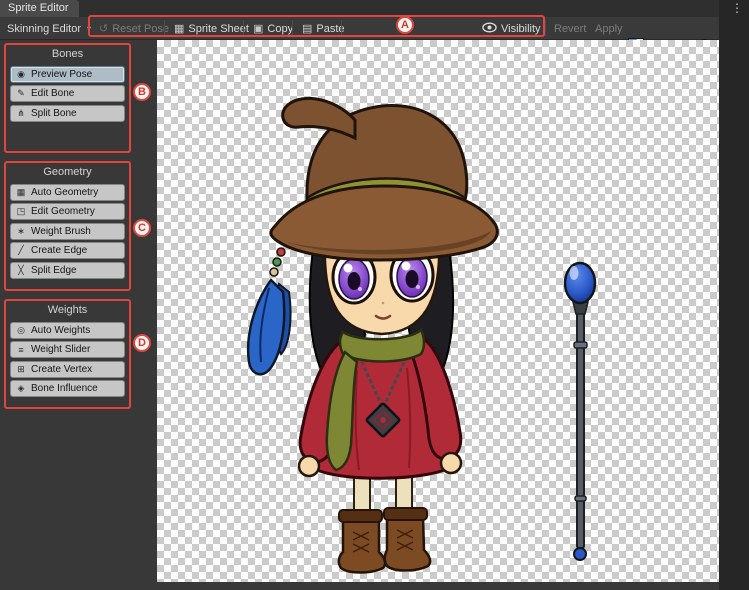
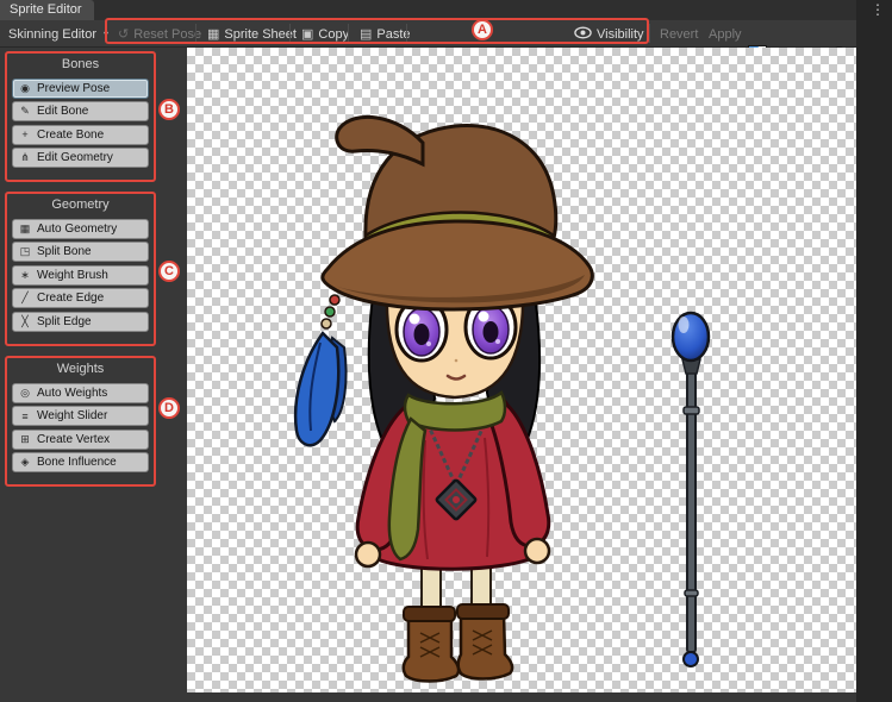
  Sprite Editor
  ⋮
  Skinning Editor
  ↺
  Reset Pose
  ▦
  Sprite Shet
  ▣
  Copy
  ▤
  Past
  Visibility
  Revert
  Apply
  A
  Bones
  ◉
  Preview Pose
  ✎
  Edit Bone
+ +
+ Create Bone
  ⋔
- Split Bone
+ Edit Geometry
  B
  Geometry
  ▦
  Auto Geometry
  ◳
- Edit Geometry
+ Split Bone
  ∗
  Weight Brush
  ╱
  Create Edge
  ╳
  Split Edge
  C
  Weights
  ◎
  Auto Weights
  ≡
  Weight Slider
  ⊞
  Create Vertex
  ◈
  Bone Influence
  D
